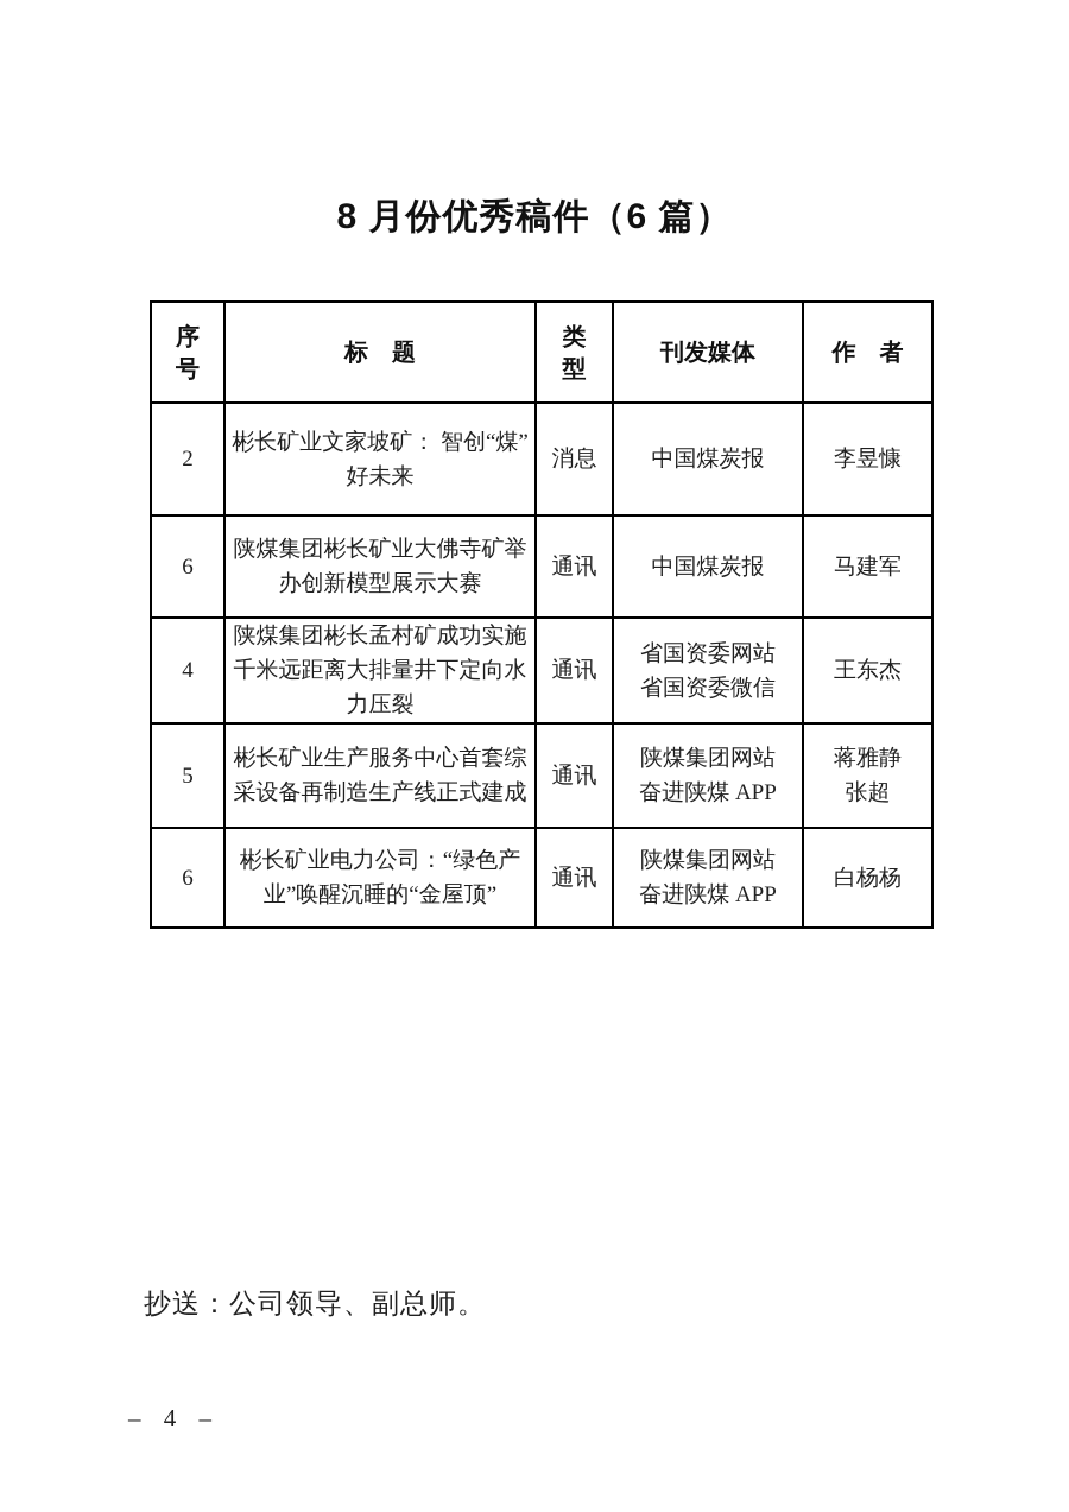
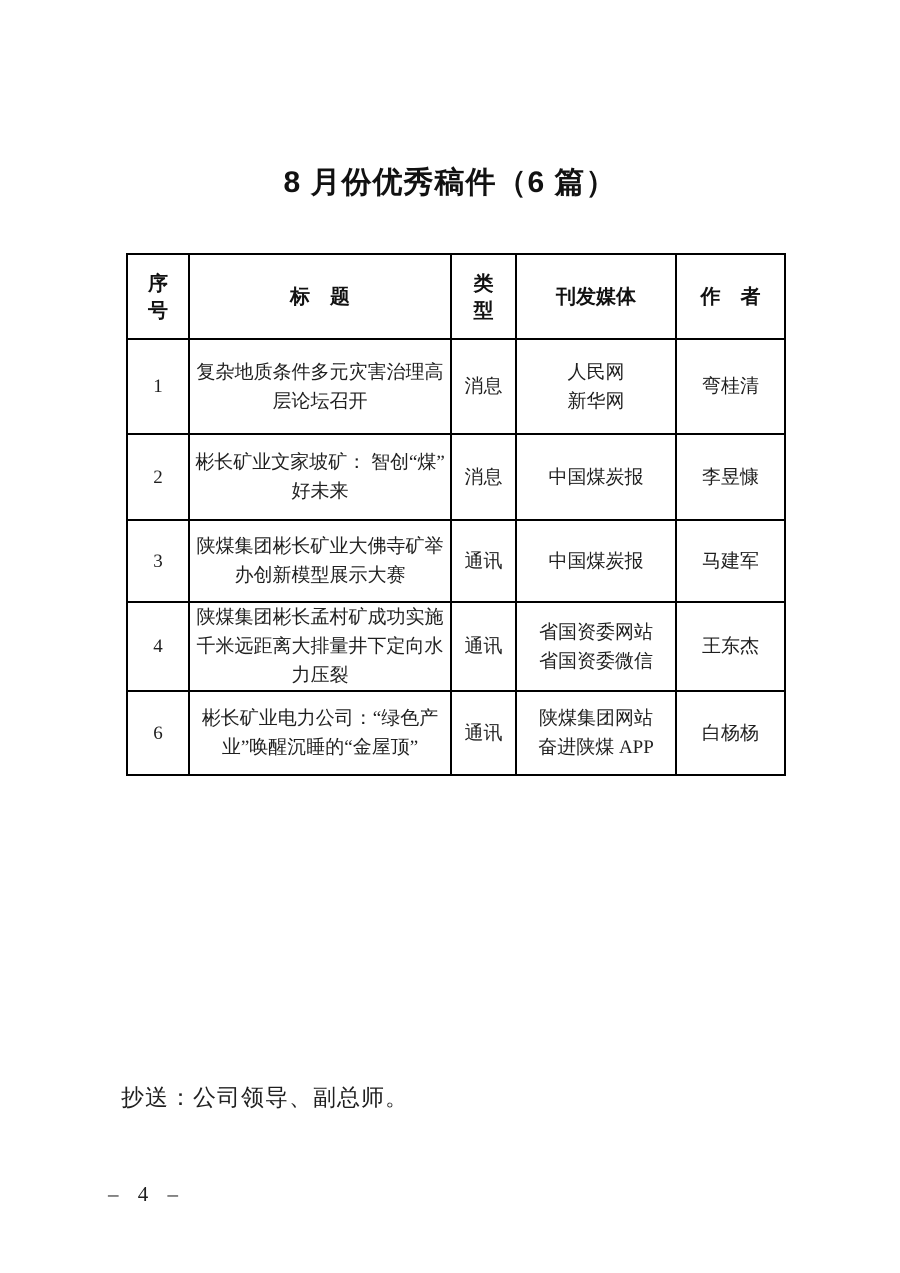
  8 月份优秀稿件（6 篇）
  序 号	标 题	类 型	刊发媒体	作 者
+ 1	复杂地质条件多元灾害治理高 层论坛召开	消息	人民网 新华网	弯桂清
  2	彬长矿业文家坡矿： 智创“煤” 好未来	消息	中国煤炭报	李昱慷
- 6	陕煤集团彬长矿业大佛寺矿举 办创新模型展示大赛	通讯	中国煤炭报	马建军
+ 3	陕煤集团彬长矿业大佛寺矿举 办创新模型展示大赛	通讯	中国煤炭报	马建军
  4	陕煤集团彬长孟村矿成功实施 千米远距离大排量井下定向水 力压裂	通讯	省国资委网站 省国资委微信	王东杰
- 5	彬长矿业生产服务中心首套综 采设备再制造生产线正式建成	通讯	陕煤集团网站 奋进陕煤 APP	蒋雅静 张超
  6	彬长矿业电力公司：“绿色产 业”唤醒沉睡的“金屋顶”	通讯	陕煤集团网站 奋进陕煤 APP	白杨杨
  抄送：公司领导、副总师。
  – 4 –
